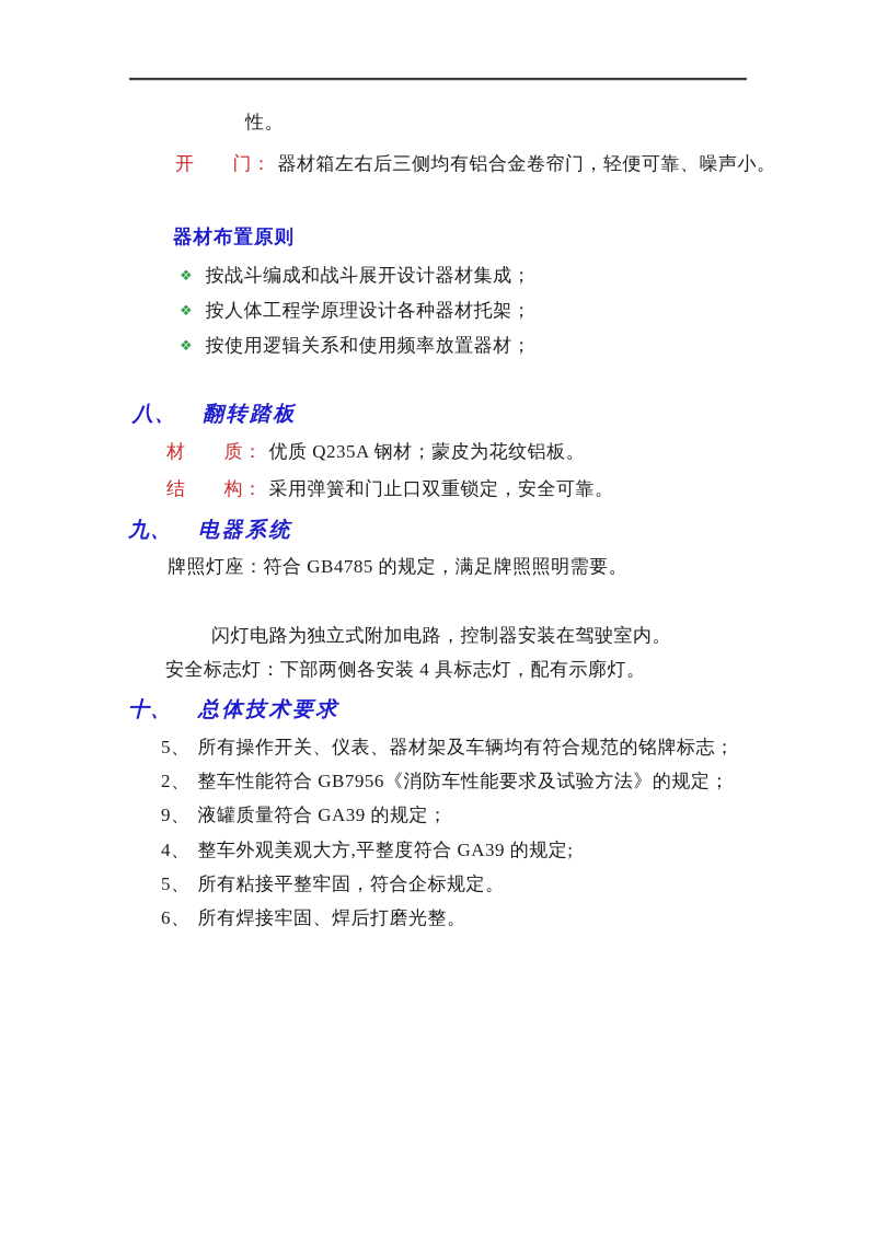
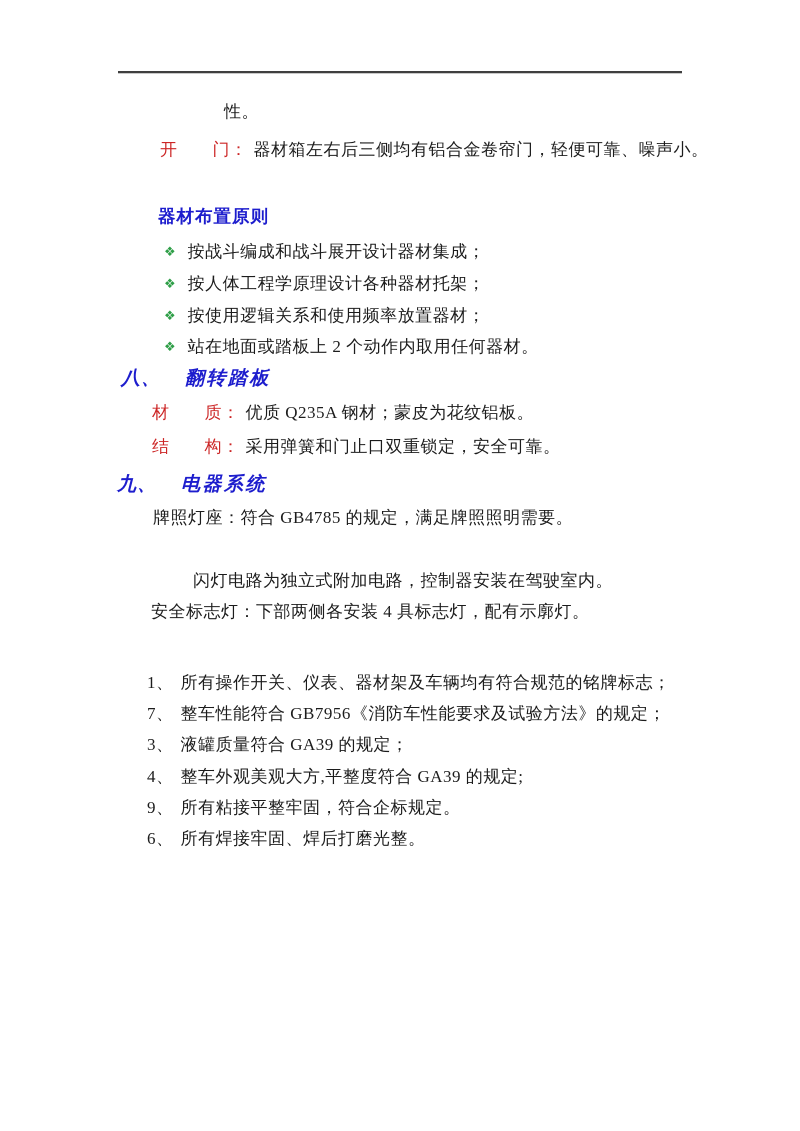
  性。
  开 门： 器材箱左右后三侧均有铝合金卷帘门，轻便可靠、噪声小。
  器材布置原则
  ❖ 按战斗编成和战斗展开设计器材集成；
  ❖ 按人体工程学原理设计各种器材托架；
  ❖ 按使用逻辑关系和使用频率放置器材；
+ ❖ 站在地面或踏板上 2 个动作内取用任何器材。
  八、 翻转踏板
  材 质： 优质 Q235A 钢材；蒙皮为花纹铝板。
  结 构： 采用弹簧和门止口双重锁定，安全可靠。
  九、 电器系统
  牌照灯座：符合 GB4785 的规定，满足牌照照明需要。
  闪灯电路为独立式附加电路，控制器安装在驾驶室内。
  安全标志灯：下部两侧各安装 4 具标志灯，配有示廓灯。
- 十、 总体技术要求
- 5、 所有操作开关、仪表、器材架及车辆均有符合规范的铭牌标志；
+ 1、 所有操作开关、仪表、器材架及车辆均有符合规范的铭牌标志；
- 2、 整车性能符合 GB7956《消防车性能要求及试验方法》的规定；
+ 7、 整车性能符合 GB7956《消防车性能要求及试验方法》的规定；
- 9、 液罐质量符合 GA39 的规定；
+ 3、 液罐质量符合 GA39 的规定；
  4、 整车外观美观大方,平整度符合 GA39 的规定;
- 5、 所有粘接平整牢固，符合企标规定。
+ 9、 所有粘接平整牢固，符合企标规定。
  6、 所有焊接牢固、焊后打磨光整。
